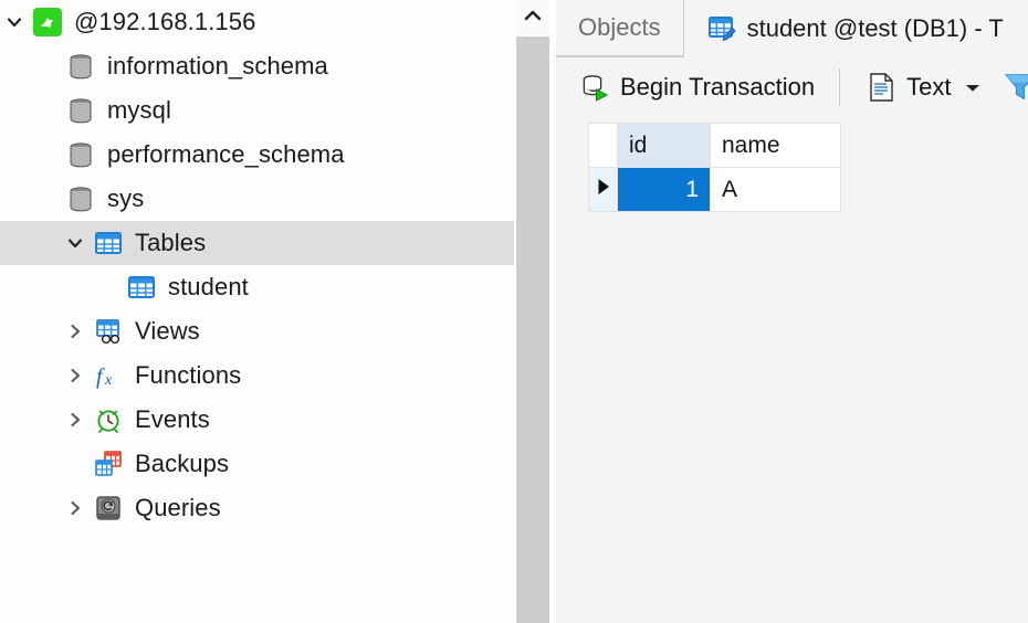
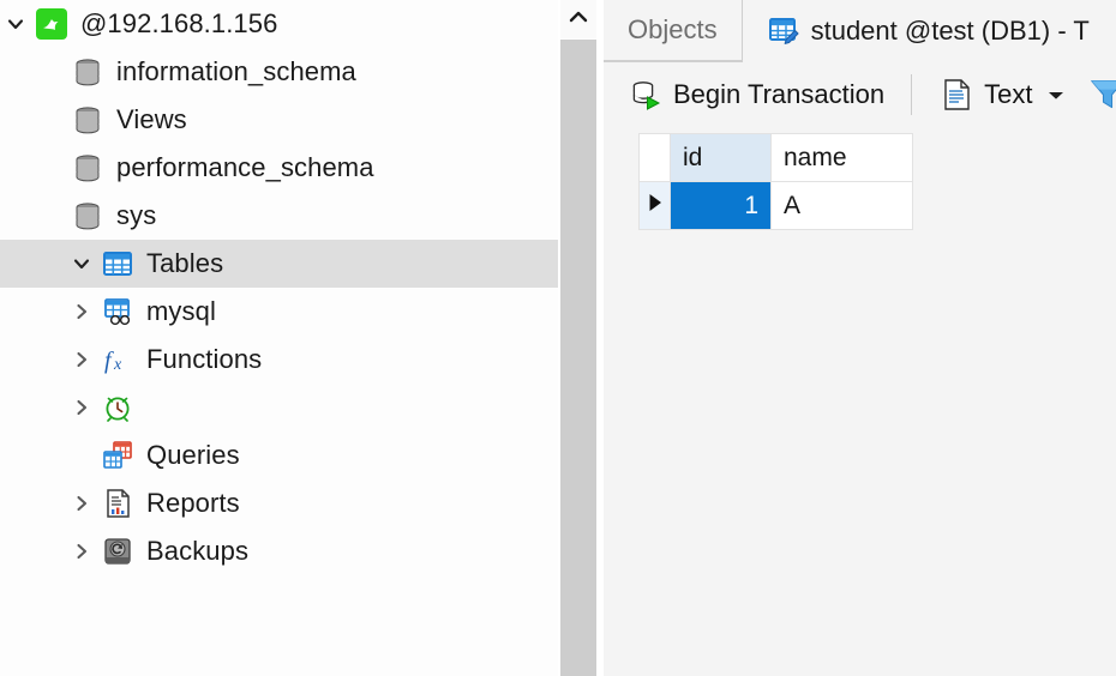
  @192.168.1.156
  information_schema
- mysql
+ Views
  performance_schema
  sys
  Tables
- student
- Views
+ mysql
  f
  x
  Functions
- Events
- Backups
+ Queries
+ Reports
- Queries
+ Backups
  Objects
  student @test (DB1) - T
  Begin Transaction
  Text
  	id	name
  	1	A
